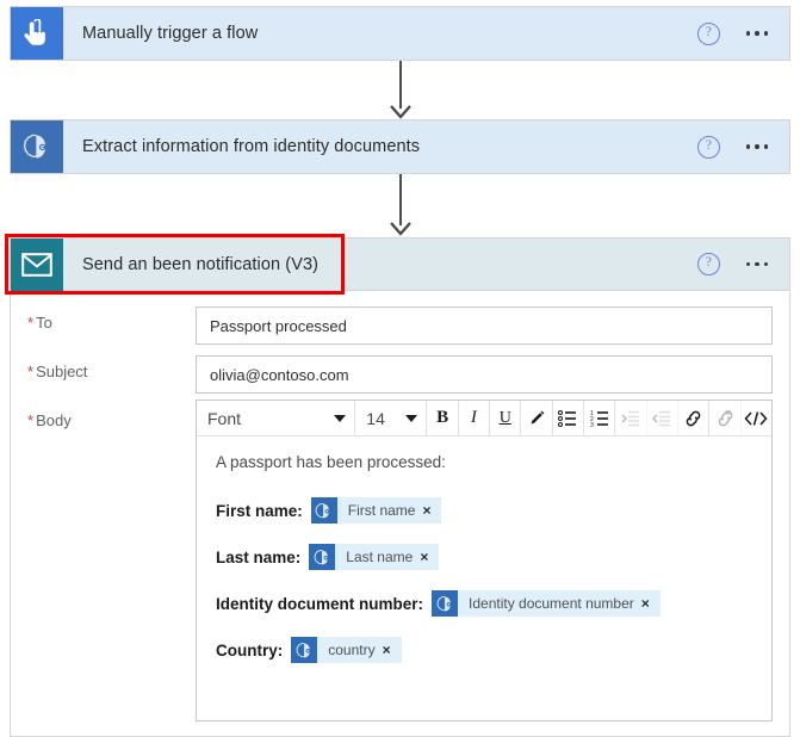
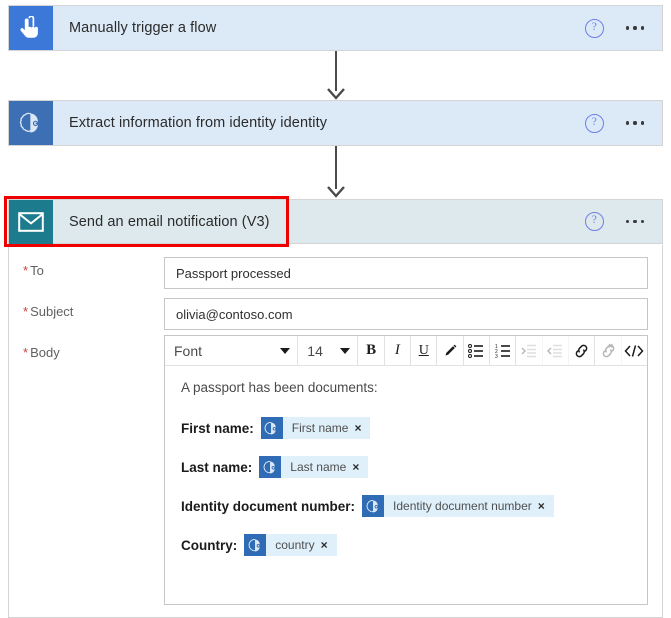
  Manually trigger a flow
  ?
- Extract information from identity documents
+ Extract information from identity identity
  ?
- Send an been notification (V3)
+ Send an email notification (V3)
  ?
  * To
  Passport processed
  * Subject
  olivia@contoso.com
  * Body
  Font
  14
  B
  I
  U
- A passport has been processed:
+ A passport has been documents:
  First name:
  First name
  ×
  Last name:
  Last name
  ×
  Identity document number:
  Identity document number
  ×
  Country:
  country
  ×
